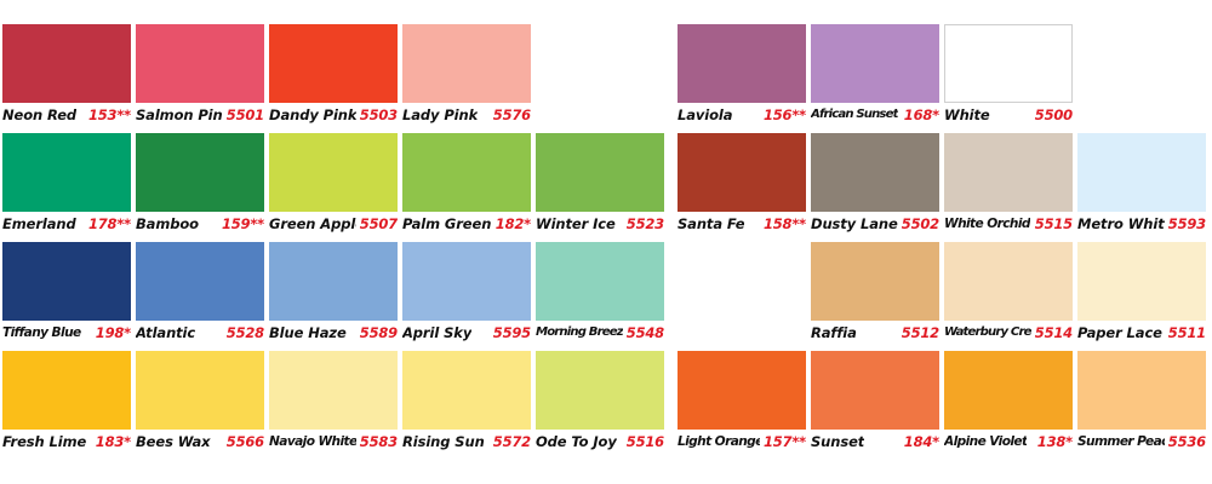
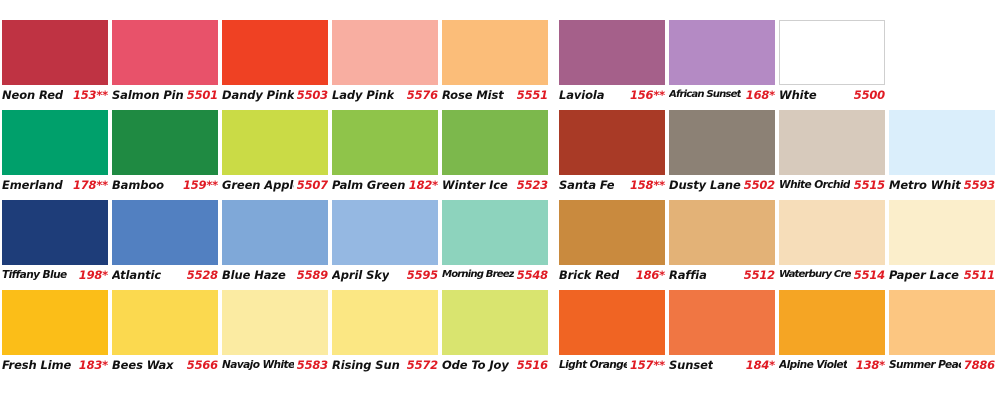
  Neon Red
  153**
  Salmon Pin
  5501
  Dandy Pink
  5503
  Lady Pink
  5576
+ Rose Mist
+ 5551
  Laviola
  156**
  African Sunset
  168*
  White
  5500
  Emerland
  178**
  Bamboo
  159**
  Green Appl
  5507
  Palm Green
  182*
  Winter Ice
  5523
  Santa Fe
  158**
  Dusty Lane
  5502
  White Orchid
  5515
  Metro Whit
  5593
  Tiffany Blue
  198*
  Atlantic
  5528
  Blue Haze
  5589
  April Sky
  5595
  Morning Breez
  5548
+ Brick Red
+ 186*
  Raffia
  5512
  Waterbury Cre
  5514
  Paper Lace
  5511
  Fresh Lime
  183*
  Bees Wax
  5566
  Navajo White
  5583
  Rising Sun
  5572
  Ode To Joy
  5516
  Light Orange
  157**
  Sunset
  184*
  Alpine Violet
  138*
  Summer Pea
- 5536
+ 7886
